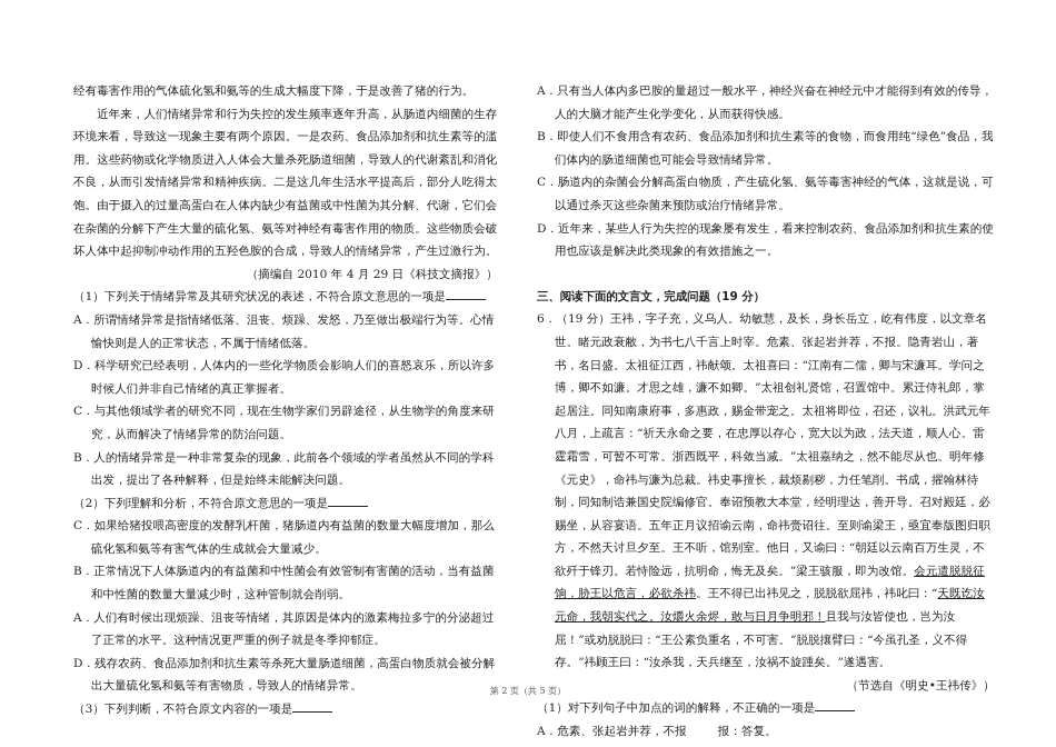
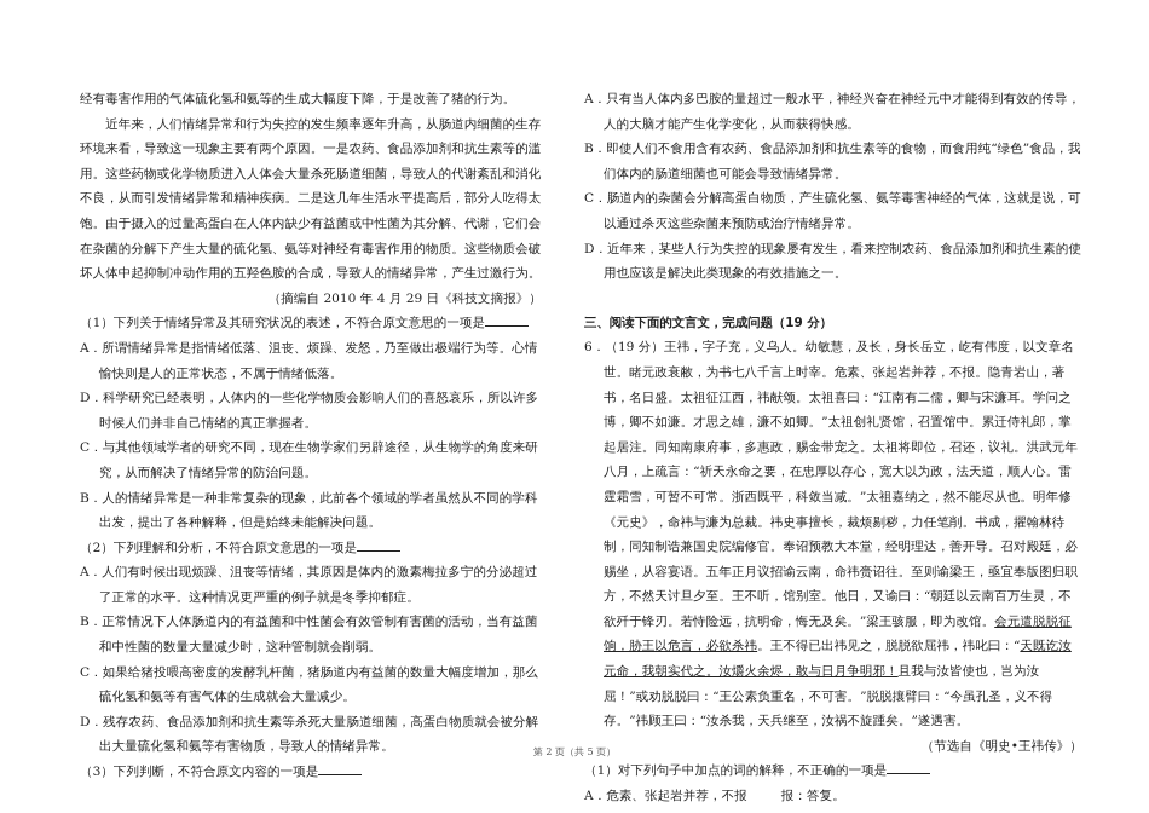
  经有毒害作用的气体硫化氢和氨等的生成大幅度下降，于是改善了猪的行为。
  近年来，人们情绪异常和行为失控的发生频率逐年升高，从肠道内细菌的生存环境来看，导致这一现象主要有两个原因。一是农药、食品添加剂和抗生素等的滥用。这些药物或化学物质进入人体会大量杀死肠道细菌，导致人的代谢紊乱和消化不良，从而引发情绪异常和精神疾病。二是这几年生活水平提高后，部分人吃得太饱。由于摄入的过量高蛋白在人体内缺少有益菌或中性菌为其分解、代谢，它们会在杂菌的分解下产生大量的硫化氢、氨等对神经有毒害作用的物质。这些物质会破坏人体中起抑制冲动作用的五羟色胺的合成，导致人的情绪异常，产生过激行为。
  （摘编自 2010 年 4 月 29 日《科技文摘报》）
  （1）下列关于情绪异常及其研究状况的表述，不符合原文意思的一项是
  A．所谓情绪异常是指情绪低落、沮丧、烦躁、发怒，乃至做出极端行为等。心情愉快则是人的正常状态，不属于情绪低落。
  D．科学研究已经表明，人体内的一些化学物质会影响人们的喜怒哀乐，所以许多时候人们并非自己情绪的真正掌握者。
  C．与其他领域学者的研究不同，现在生物学家们另辟途径，从生物学的角度来研究，从而解决了情绪异常的防治问题。
  B．人的情绪异常是一种非常复杂的现象，此前各个领域的学者虽然从不同的学科出发，提出了各种解释，但是始终未能解决问题。
  （2）下列理解和分析，不符合原文意思的一项是
- C．如果给猪投喂高密度的发酵乳杆菌，猪肠道内有益菌的数量大幅度增加，那么硫化氢和氨等有害气体的生成就会大量减少。
+ A．人们有时候出现烦躁、沮丧等情绪，其原因是体内的激素梅拉多宁的分泌超过了正常的水平。这种情况更严重的例子就是冬季抑郁症。
  B．正常情况下人体肠道内的有益菌和中性菌会有效管制有害菌的活动，当有益菌和中性菌的数量大量减少时，这种管制就会削弱。
- A．人们有时候出现烦躁、沮丧等情绪，其原因是体内的激素梅拉多宁的分泌超过了正常的水平。这种情况更严重的例子就是冬季抑郁症。
+ C．如果给猪投喂高密度的发酵乳杆菌，猪肠道内有益菌的数量大幅度增加，那么硫化氢和氨等有害气体的生成就会大量减少。
  D．残存农药、食品添加剂和抗生素等杀死大量肠道细菌，高蛋白物质就会被分解出大量硫化氢和氨等有害物质，导致人的情绪异常。
  （3）下列判断，不符合原文内容的一项是
  A．只有当人体内多巴胺的量超过一般水平，神经兴奋在神经元中才能得到有效的传导，人的大脑才能产生化学变化，从而获得快感。
  B．即使人们不食用含有农药、食品添加剂和抗生素等的食物，而食用纯“绿色”食品，我们体内的肠道细菌也可能会导致情绪异常。
  C．肠道内的杂菌会分解高蛋白物质，产生硫化氢、氨等毒害神经的气体，这就是说，可以通过杀灭这些杂菌来预防或治疗情绪异常。
  D．近年来，某些人行为失控的现象屡有发生，看来控制农药、食品添加剂和抗生素的使用也应该是解决此类现象的有效措施之一。
  三、阅读下面的文言文，完成问题（19 分）
  6．（19 分）王祎，字子充，义乌人。幼敏慧，及长，身长岳立，屹有伟度，以文章名世。睹元政衰敝，为书七八千言上时宰。危素、张起岩并荐，不报。隐青岩山，著书，名日盛。太祖征江西，祎献颂。太祖喜曰：“江南有二儒，卿与宋濂耳。学问之博，卿不如濂。才思之雄，濂不如卿。”太祖创礼贤馆，召置馆中。累迁侍礼郎，掌起居注。同知南康府事，多惠政，赐金带宠之。太祖将即位，召还，议礼。洪武元年八月，上疏言：“祈天永命之要，在忠厚以存心，宽大以为政，法天道，顺人心。雷霆霜雪，可暂不可常。浙西既平，科敛当减。”太祖嘉纳之，然不能尽从也。明年修《元史》，命祎与濂为总裁。祎史事擅长，裁烦剔秽，力任笔削。书成，擢翰林待制，同知制诰兼国史院编修官。奉诏预教大本堂，经明理达，善开导。召对殿廷，必赐坐，从容宴语。五年正月议招谕云南，命祎赍诏往。至则谕梁王，亟宜奉版图归职方，不然天讨旦夕至。王不听，馆别室。他日，又谕曰：“朝廷以云南百万生灵，不欲歼于锋刃。若恃险远，抗明命，悔无及矣。”梁王骇服，即为改馆。会元遣脱脱征饷，胁王以危言，必欲杀祎。王不得已出祎见之，脱脱欲屈祎，祎叱曰：“天既讫汝元命，我朝实代之。汝爝火余烬，敢与日月争明邪！且我与汝皆使也，岂为汝屈！”或劝脱脱曰：“王公素负重名，不可害。”脱脱攘臂曰：“今虽孔圣，义不得存。”祎顾王曰：“汝杀我，天兵继至，汝祸不旋踵矣。”遂遇害。
  （节选自《明史•王祎传》）
  （1）对下列句子中加点的词的解释，不正确的一项是
  A．危素、张起岩并荐，不报 报：答复。
  第 2 页（共 5 页）
